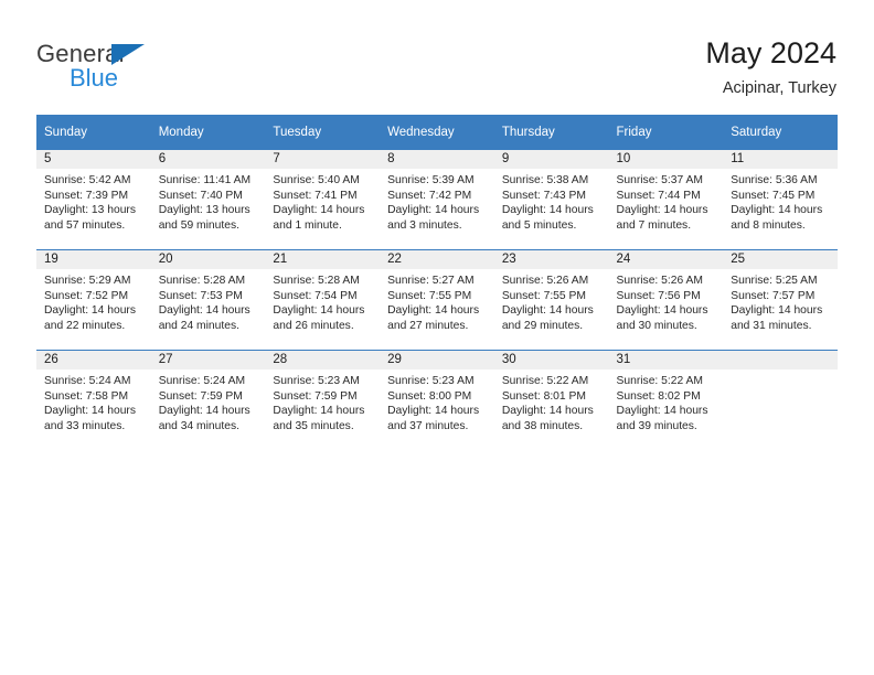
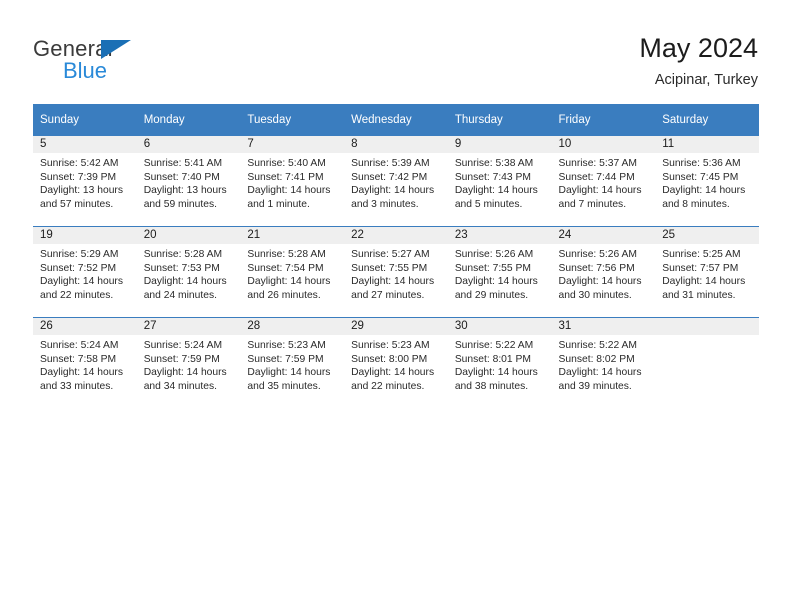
  General
  Blue
  May 2024
  Acipinar, Turkey
  Sunday	Monday	Tuesday	Wednesday	Thursday	Friday	Saturday
- 5Sunrise: 5:42 AMSunset: 7:39 PMDaylight: 13 hoursand 57 minutes.	6Sunrise: 11:41 AMSunset: 7:40 PMDaylight: 13 hoursand 59 minutes.	7Sunrise: 5:40 AMSunset: 7:41 PMDaylight: 14 hoursand 1 minute.	8Sunrise: 5:39 AMSunset: 7:42 PMDaylight: 14 hoursand 3 minutes.	9Sunrise: 5:38 AMSunset: 7:43 PMDaylight: 14 hoursand 5 minutes.	10Sunrise: 5:37 AMSunset: 7:44 PMDaylight: 14 hoursand 7 minutes.	11Sunrise: 5:36 AMSunset: 7:45 PMDaylight: 14 hoursand 8 minutes.
+ 5Sunrise: 5:42 AMSunset: 7:39 PMDaylight: 13 hoursand 57 minutes.	6Sunrise: 5:41 AMSunset: 7:40 PMDaylight: 13 hoursand 59 minutes.	7Sunrise: 5:40 AMSunset: 7:41 PMDaylight: 14 hoursand 1 minute.	8Sunrise: 5:39 AMSunset: 7:42 PMDaylight: 14 hoursand 3 minutes.	9Sunrise: 5:38 AMSunset: 7:43 PMDaylight: 14 hoursand 5 minutes.	10Sunrise: 5:37 AMSunset: 7:44 PMDaylight: 14 hoursand 7 minutes.	11Sunrise: 5:36 AMSunset: 7:45 PMDaylight: 14 hoursand 8 minutes.
  19Sunrise: 5:29 AMSunset: 7:52 PMDaylight: 14 hoursand 22 minutes.	20Sunrise: 5:28 AMSunset: 7:53 PMDaylight: 14 hoursand 24 minutes.	21Sunrise: 5:28 AMSunset: 7:54 PMDaylight: 14 hoursand 26 minutes.	22Sunrise: 5:27 AMSunset: 7:55 PMDaylight: 14 hoursand 27 minutes.	23Sunrise: 5:26 AMSunset: 7:55 PMDaylight: 14 hoursand 29 minutes.	24Sunrise: 5:26 AMSunset: 7:56 PMDaylight: 14 hoursand 30 minutes.	25Sunrise: 5:25 AMSunset: 7:57 PMDaylight: 14 hoursand 31 minutes.
- 26Sunrise: 5:24 AMSunset: 7:58 PMDaylight: 14 hoursand 33 minutes.	27Sunrise: 5:24 AMSunset: 7:59 PMDaylight: 14 hoursand 34 minutes.	28Sunrise: 5:23 AMSunset: 7:59 PMDaylight: 14 hoursand 35 minutes.	29Sunrise: 5:23 AMSunset: 8:00 PMDaylight: 14 hoursand 37 minutes.	30Sunrise: 5:22 AMSunset: 8:01 PMDaylight: 14 hoursand 38 minutes.	31Sunrise: 5:22 AMSunset: 8:02 PMDaylight: 14 hoursand 39 minutes.
+ 26Sunrise: 5:24 AMSunset: 7:58 PMDaylight: 14 hoursand 33 minutes.	27Sunrise: 5:24 AMSunset: 7:59 PMDaylight: 14 hoursand 34 minutes.	28Sunrise: 5:23 AMSunset: 7:59 PMDaylight: 14 hoursand 35 minutes.	29Sunrise: 5:23 AMSunset: 8:00 PMDaylight: 14 hoursand 22 minutes.	30Sunrise: 5:22 AMSunset: 8:01 PMDaylight: 14 hoursand 38 minutes.	31Sunrise: 5:22 AMSunset: 8:02 PMDaylight: 14 hoursand 39 minutes.
